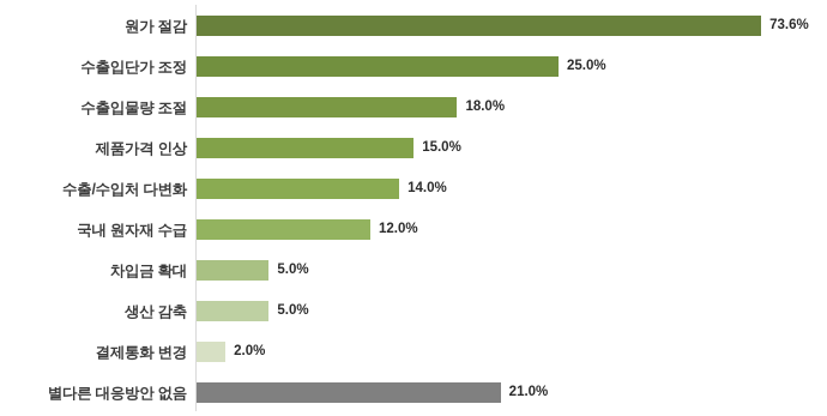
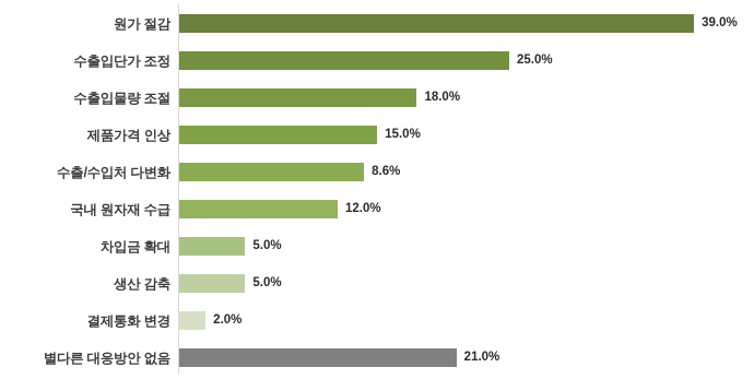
  원가 절감
- 73.6%
+ 39.0%
  수출입단가 조정
  25.0%
  수출입물량 조절
  18.0%
  제품가격 인상
  15.0%
  수출/수입처 다변화
- 14.0%
+ 8.6%
  국내 원자재 수급
  12.0%
  차입금 확대
  5.0%
  생산 감축
  5.0%
  결제통화 변경
  2.0%
  별다른 대응방안 없음
  21.0%
